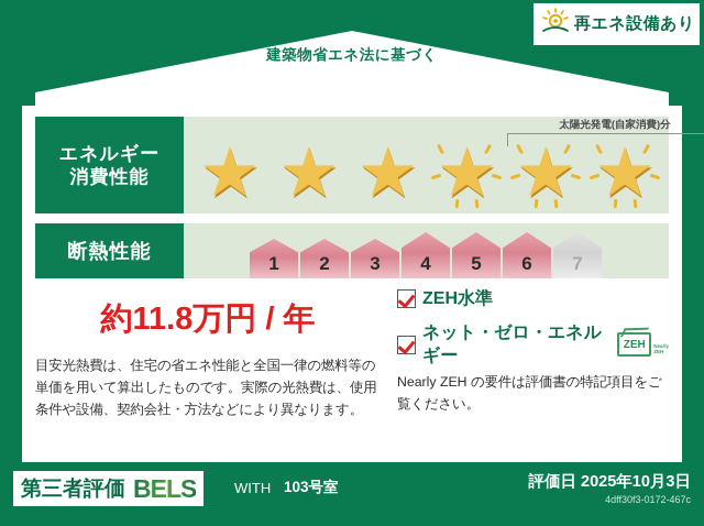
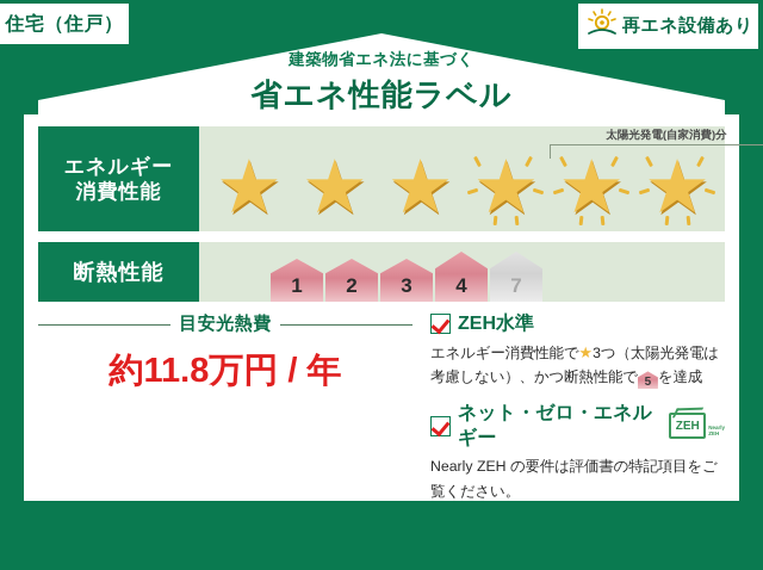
  建築物省エネ法に基づく
+ 省エネ性能ラベル
+ 住宅（住戸）
  再エネ設備あり
  エネルギー
  消費性能
  太陽光発電(自家消費)分
  ★
  ★
  ★
  ★
  ★
  ★
  断熱性能
  1
  2
  3
  4
- 5
- 6
  7
+ 目安光熱費
  約11.8万円 / 年
- 目安光熱費は、住宅の省エネ性能と全国一律の燃料等の単価を用いて算出したものです。実際の光熱費は、使用条件や設備、契約会社・方法などにより異なります。
  ZEH水準
+ エネルギー消費性能で★3つ（太陽光発電は考慮しない）、かつ断熱性能で 5 を達成
  ネット・ゼロ・エネルギー
  ZEH
  Nearly ZEH の要件は評価書の特記項目をご覧ください。
- 第三者評価
- BELS
- WITH
- 103号室
- 評価日 2025年10月3日
- 4dff30f3-0172-467c
